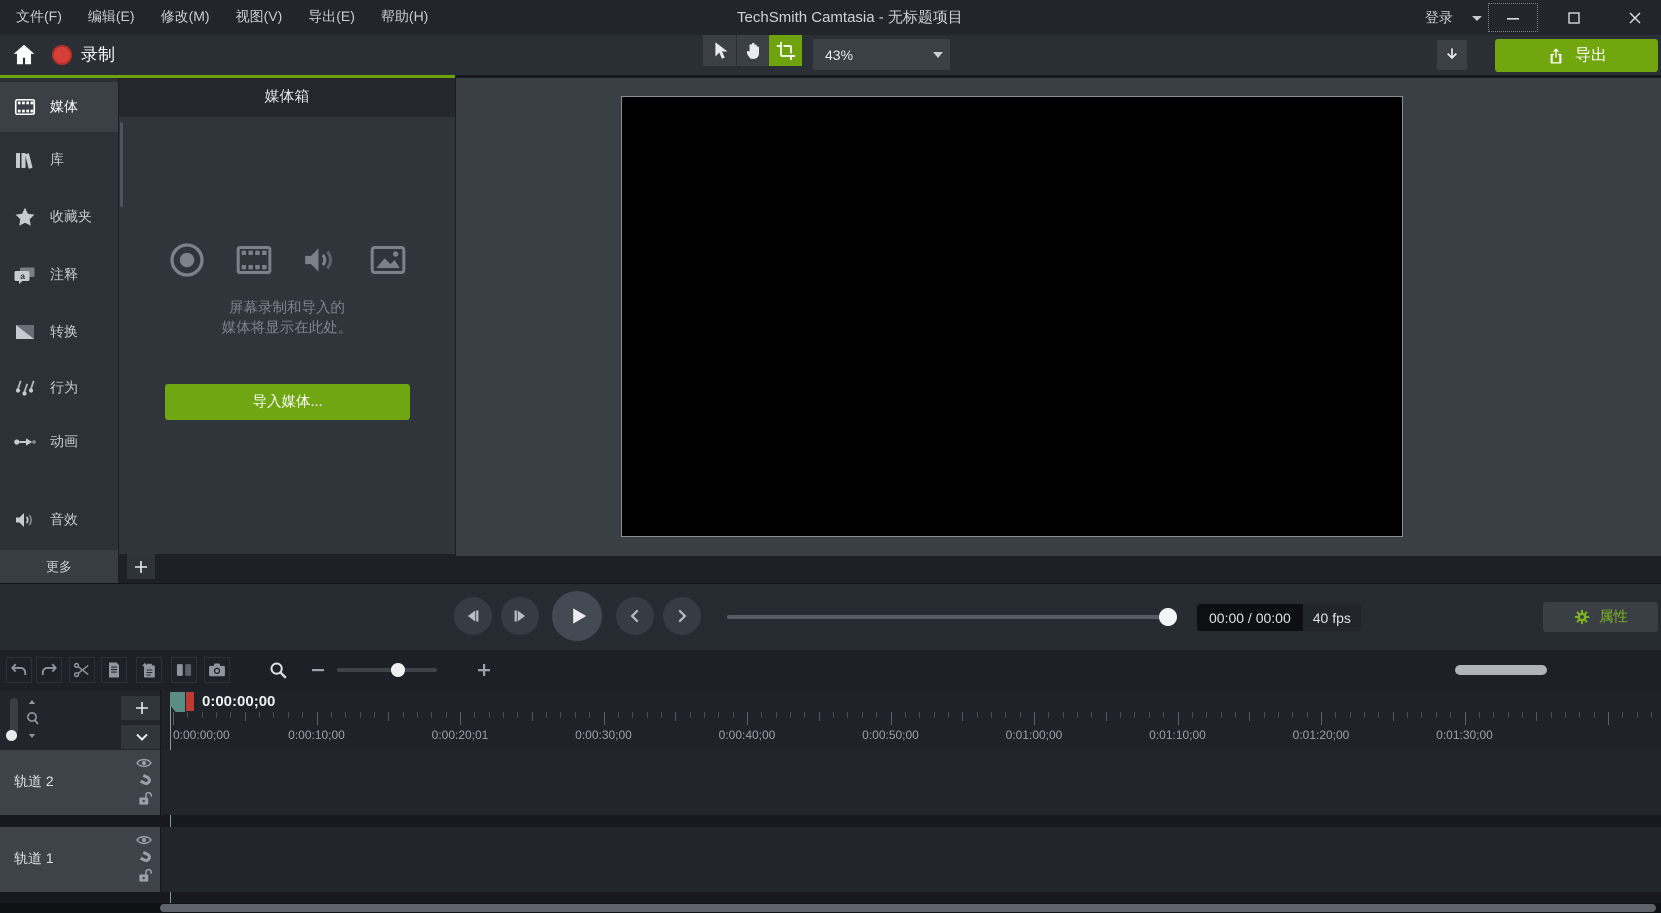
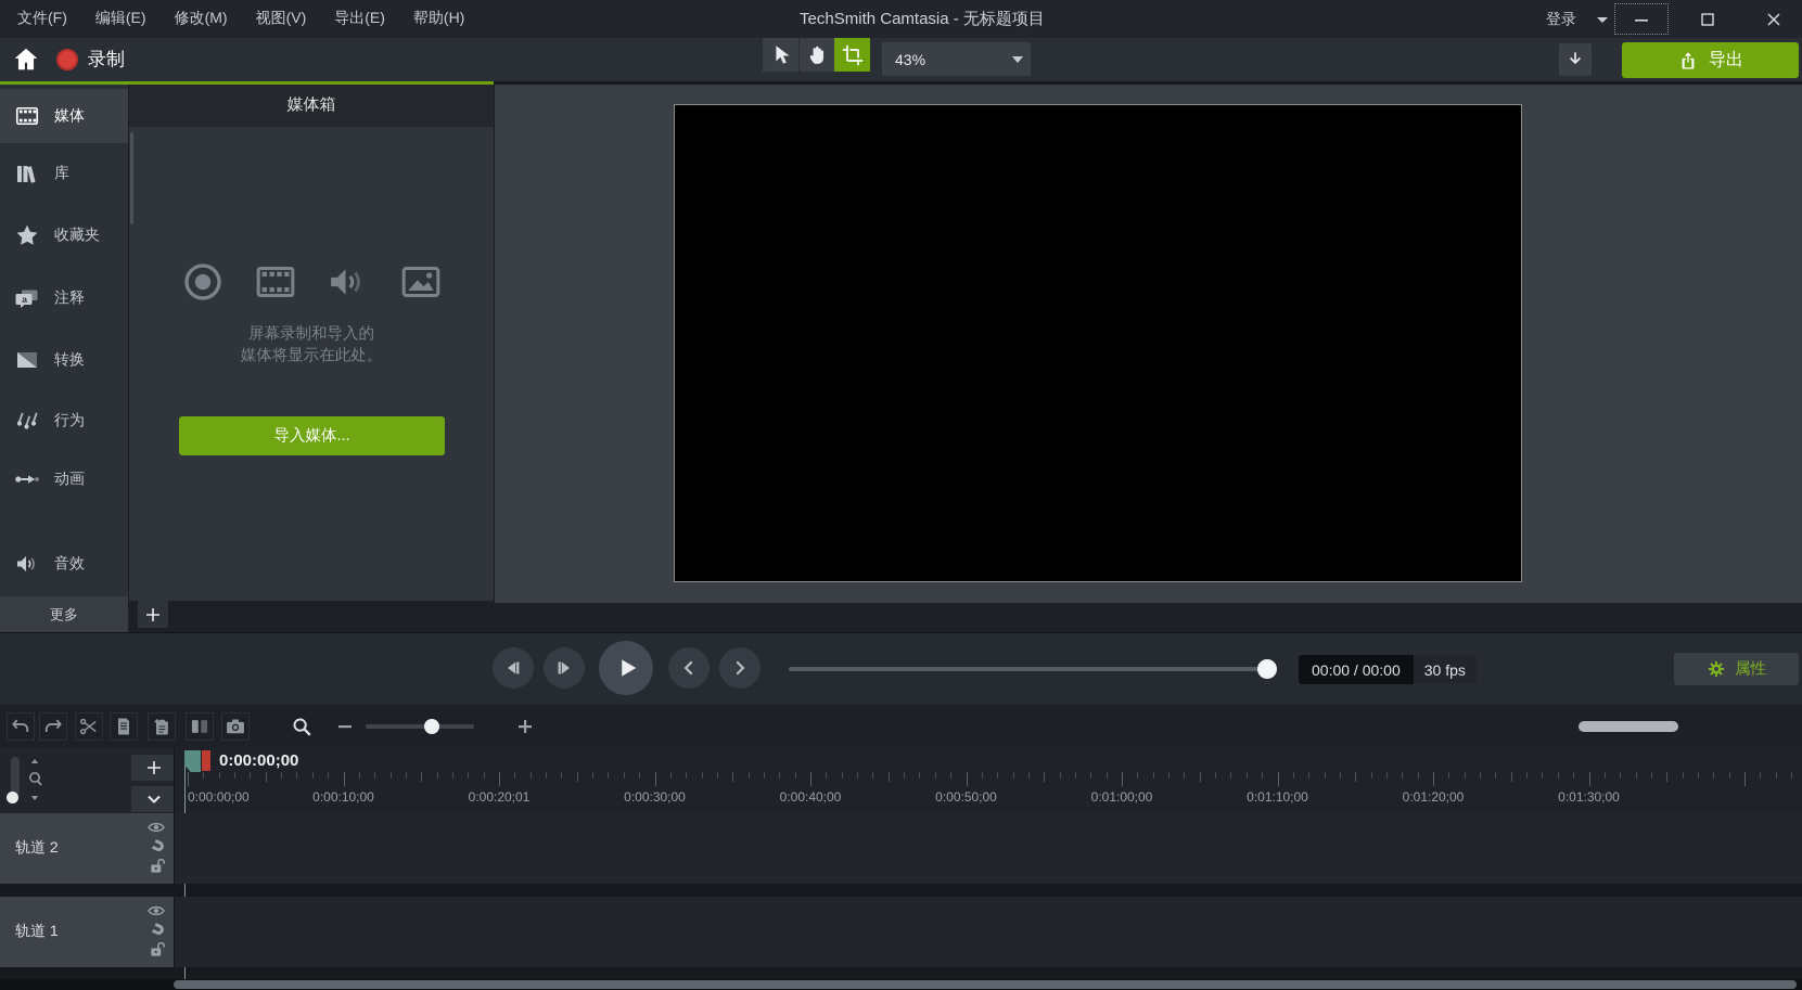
  文件(F)
  编辑(E)
  修改(M)
  视图(V)
  导出(E)
  帮助(H)
  TechSmith Camtasia - 无标题项目
  登录
  录制
  43%
  导出
  媒体
  库
  收藏夹
  a
  注释
  转换
  行为
  动画
  音效
  更多
  媒体箱
  屏幕录制和导入的
  媒体将显示在此处。
  导入媒体...
  00:00 / 00:00
- 40 fps
+ 30 fps
  属性
  0:00:00;00
  0:00:10;00
  0:00:20;01
  0:00:30;00
  0:00:40;00
  0:00:50;00
  0:01:00;00
  0:01:10;00
  0:01:20;00
  0:01:30;00
  0:00:00;00
  轨道 2
  轨道 1
